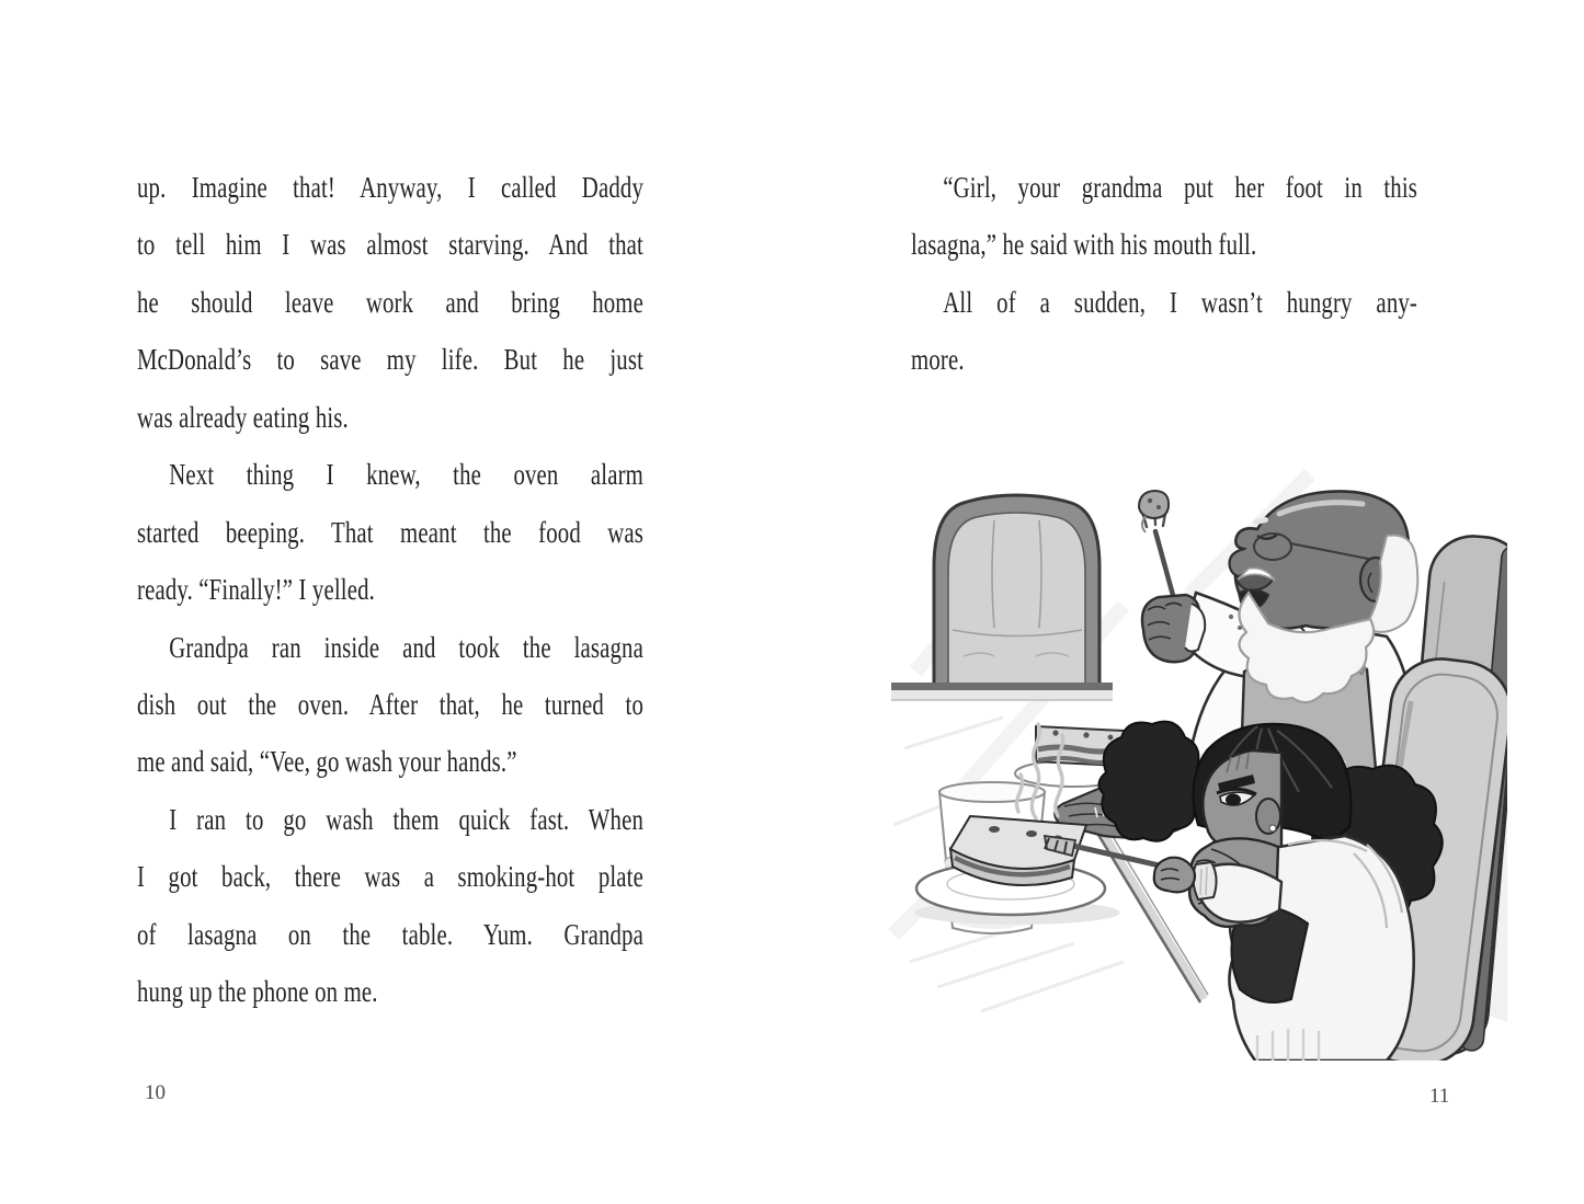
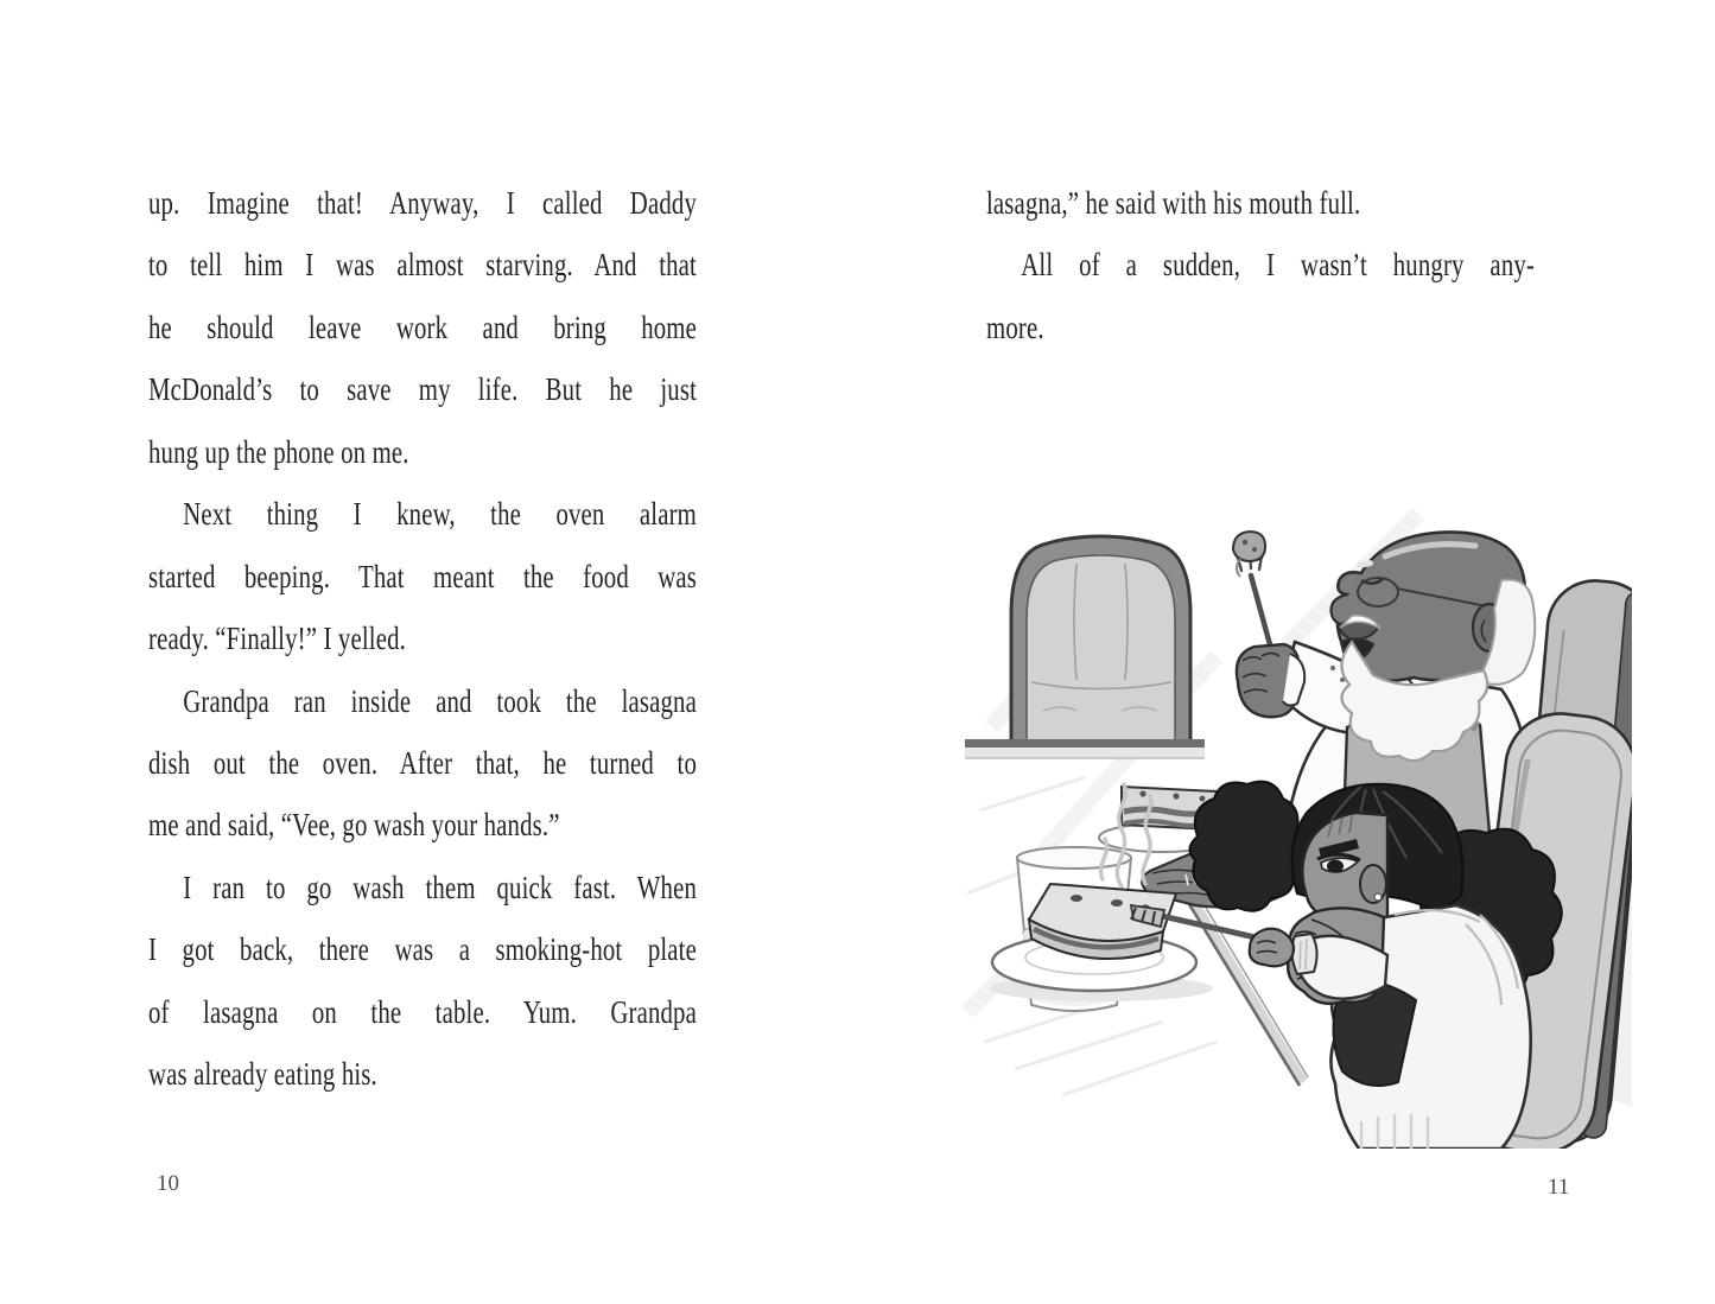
  up. Imagine that! Anyway, I called Daddy
  to tell him I was almost starving. And that
  he should leave work and bring home
  McDonald’s to save my life. But he just
- was already eating his.
+ hung up the phone on me.
  Next thing I knew, the oven alarm
  started beeping. That meant the food was
  ready. “Finally!” I yelled.
  Grandpa ran inside and took the lasagna
  dish out the oven. After that, he turned to
  me and said, “Vee, go wash your hands.”
  I ran to go wash them quick fast. When
  I got back, there was a smoking-hot plate
  of lasagna on the table. Yum. Grandpa
- hung up the phone on me.
+ was already eating his.
- “Girl, your grandma put her foot in this
  lasagna,” he said with his mouth full.
  All of a sudden, I wasn’t hungry any-
  more.
  10
  11
